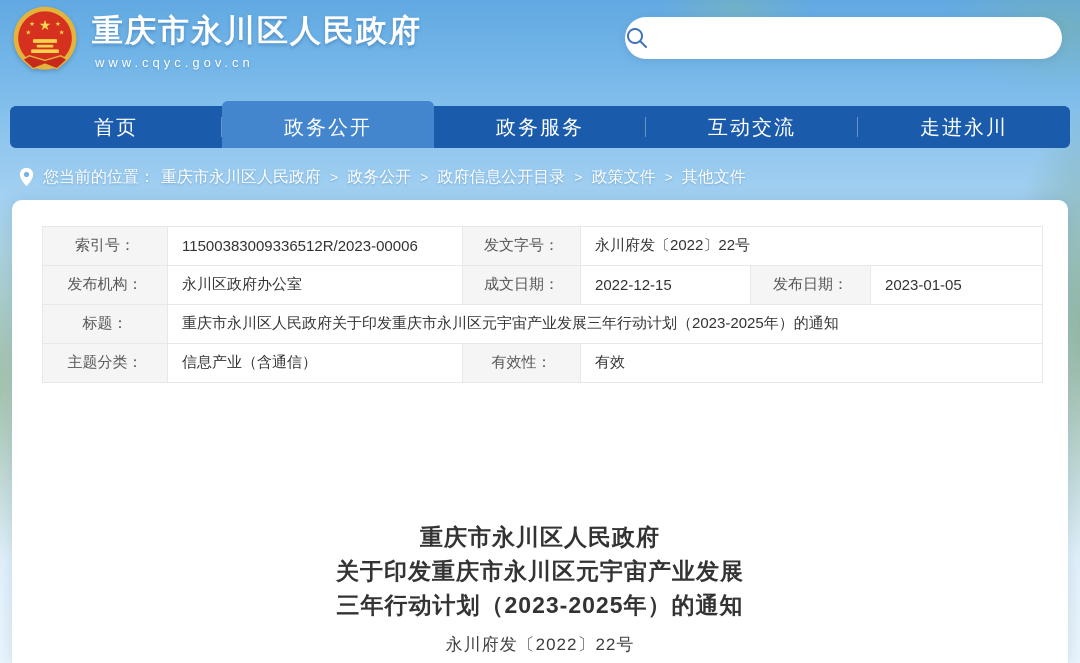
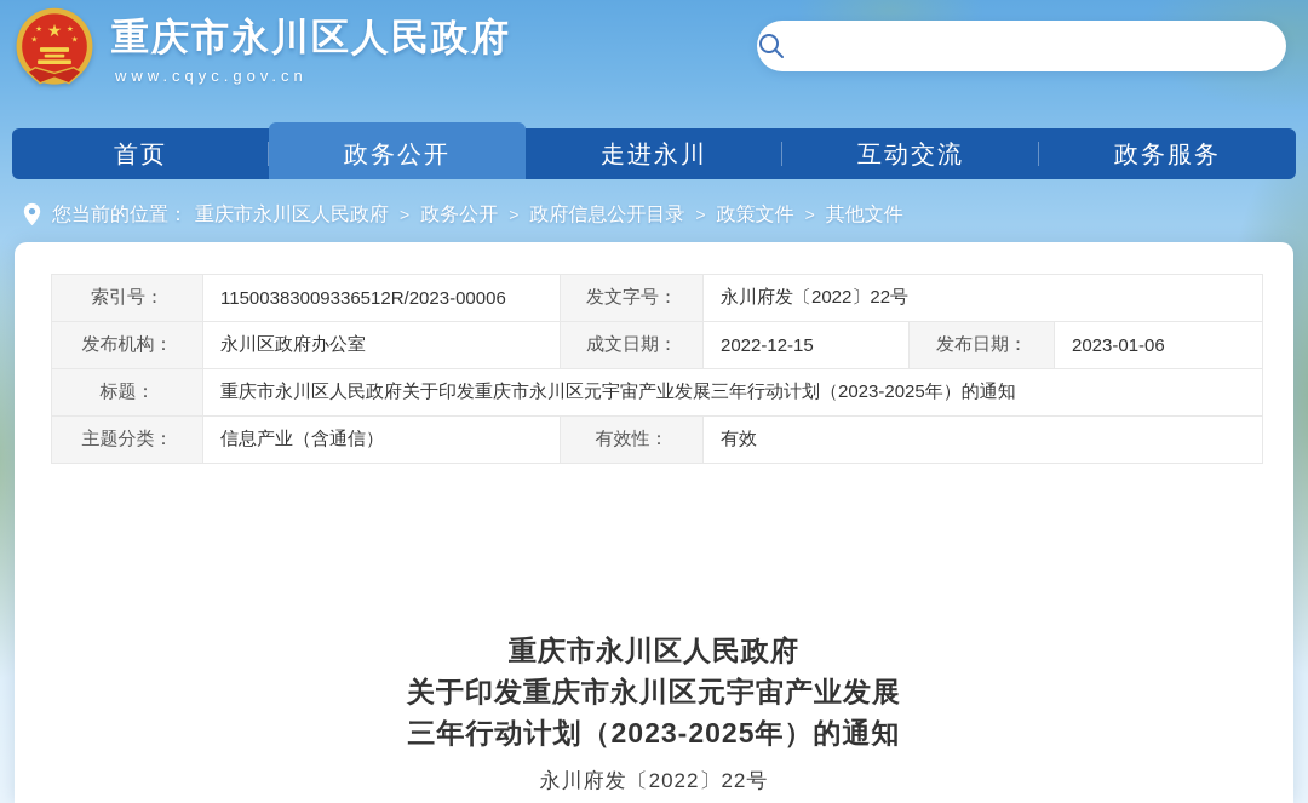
  ★
  重庆市永川区人民政府
  www.cqyc.gov.cn
  首页
  政务公开
- 政务服务
+ 走进永川
  互动交流
- 走进永川
+ 政务服务
  您当前的位置：
  重庆市永川区人民政府
  >
  政务公开
  >
  政府信息公开目录
  >
  政策文件
  >
  其他文件
  索引号：	11500383009336512R/2023-00006	发文字号：	永川府发〔2022〕22号
- 发布机构：	永川区政府办公室	成文日期：	2022-12-15	发布日期：	2023-01-05
+ 发布机构：	永川区政府办公室	成文日期：	2022-12-15	发布日期：	2023-01-06
  标题：	重庆市永川区人民政府关于印发重庆市永川区元宇宙产业发展三年行动计划（2023-2025年）的通知
  主题分类：	信息产业（含通信）	有效性：	有效
  重庆市永川区人民政府
  关于印发重庆市永川区元宇宙产业发展
  三年行动计划（2023-2025年）的通知
  永川府发〔2022〕22号
